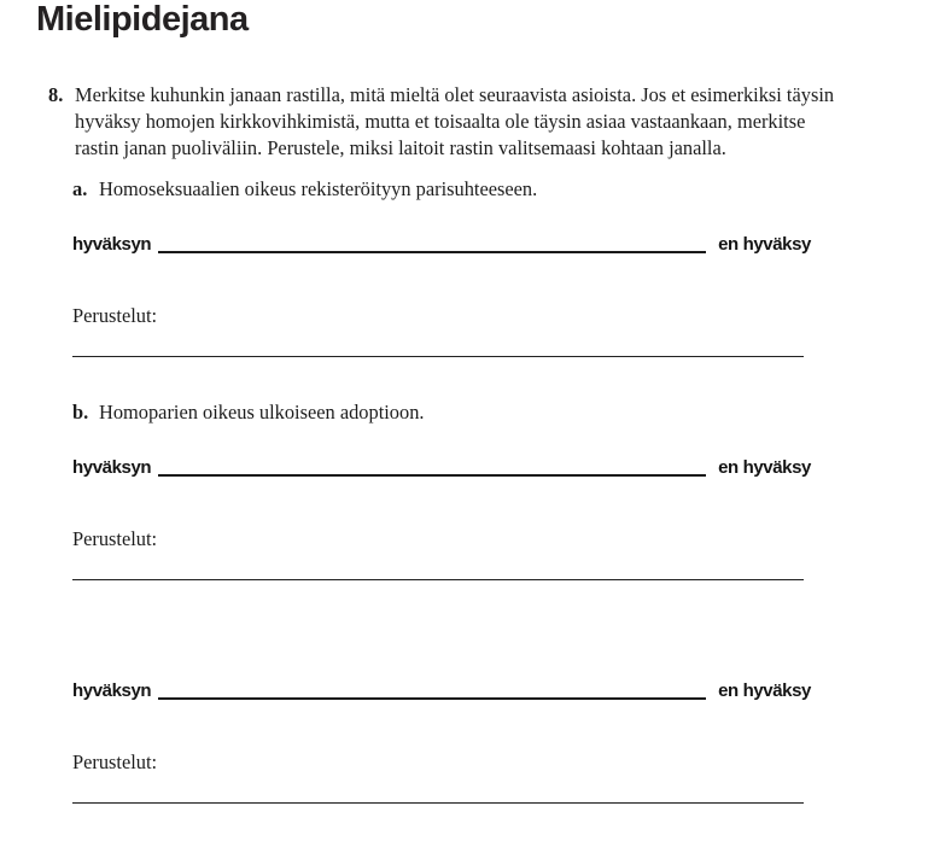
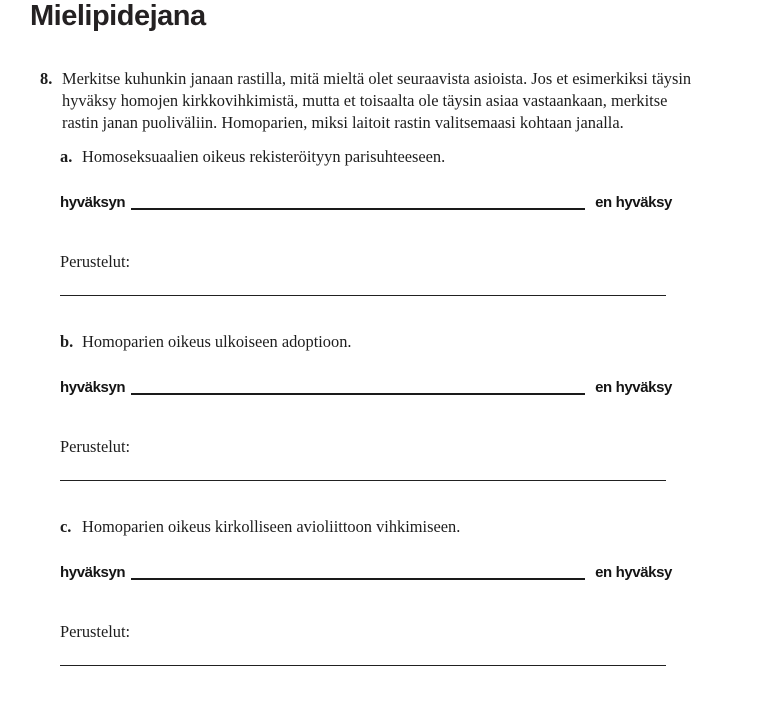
  Mielipidejana
  8.
  Merkitse kuhunkin janaan rastilla, mitä mieltä olet seuraavista asioista. Jos et esimerkiksi täysin
  hyväksy homojen kirkkovihkimistä, mutta et toisaalta ole täysin asiaa vastaankaan, merkitse
- rastin janan puoliväliin. Perustele, miksi laitoit rastin valitsemaasi kohtaan janalla.
+ rastin janan puoliväliin. Homoparien, miksi laitoit rastin valitsemaasi kohtaan janalla.
  a.
  Homoseksuaalien oikeus rekisteröityyn parisuhteeseen.
  hyväksyn
  en hyväksy
  Perustelut:
  b.
  Homoparien oikeus ulkoiseen adoptioon.
  hyväksyn
  en hyväksy
  Perustelut:
+ c.
+ Homoparien oikeus kirkolliseen avioliittoon vihkimiseen.
  hyväksyn
  en hyväksy
  Perustelut:
